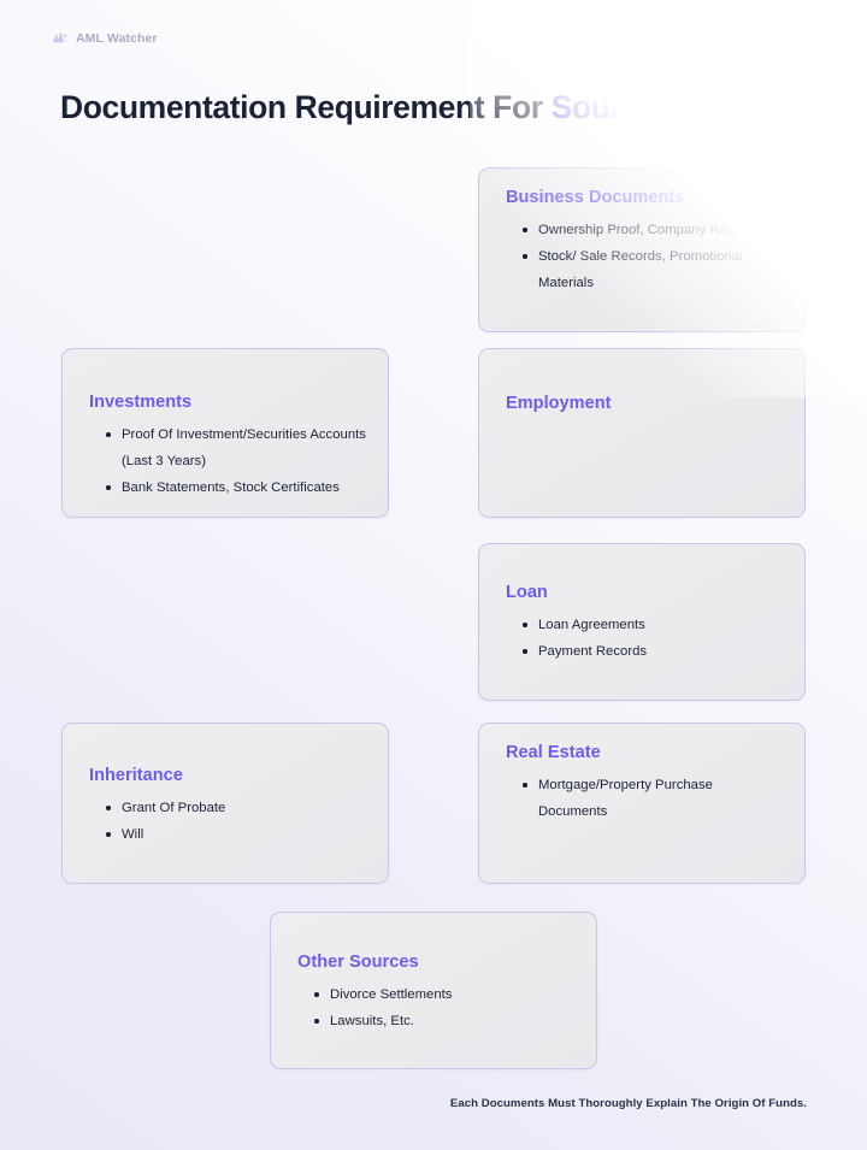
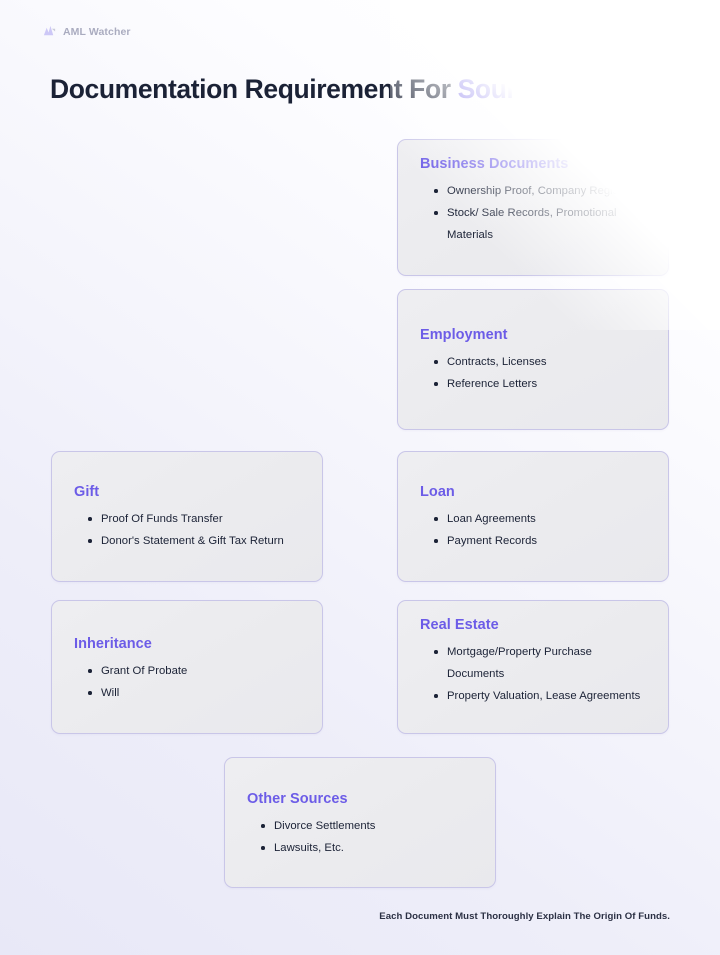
  AML Watcher
- Investments
- Proof Of Investment/Securities Accounts (Last 3 Years)
- Bank Statements, Stock Certificates
  Employment
+ Contracts, Licenses
+ Reference Letters
+ Gift
+ Proof Of Funds Transfer
+ Donor's Statement & Gift Tax Return
  Loan
  Loan Agreements
  Payment Records
  Inheritance
  Grant Of Probate
  Will
  Real Estate
  Mortgage/Property Purchase Documents
+ Property Valuation, Lease Agreements
  Other Sources
  Divorce Settlements
  Lawsuits, Etc.
- Each Documents Must Thoroughly Explain The Origin Of Funds.
+ Each Document Must Thoroughly Explain The Origin Of Funds.
